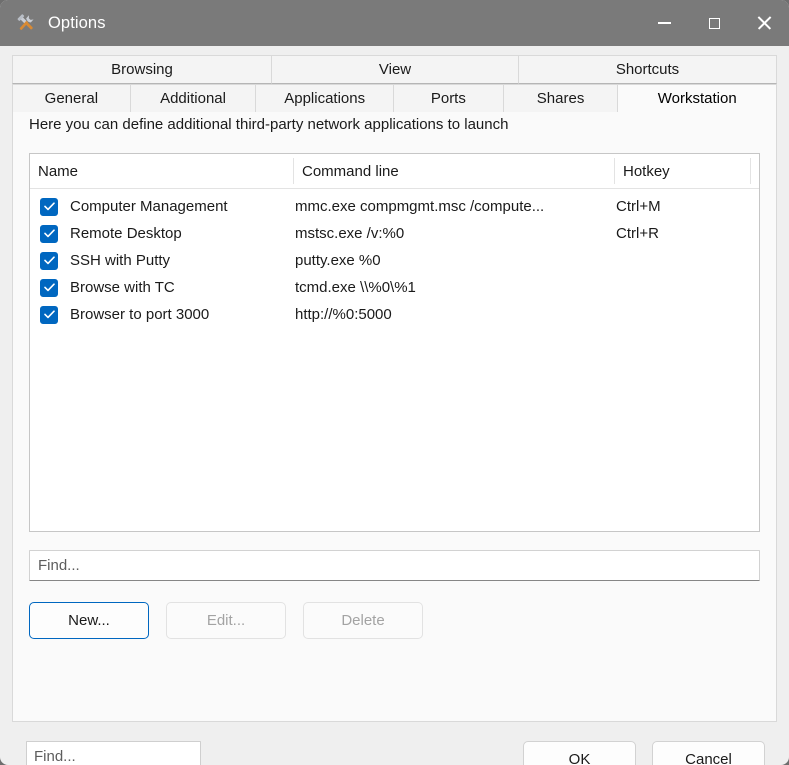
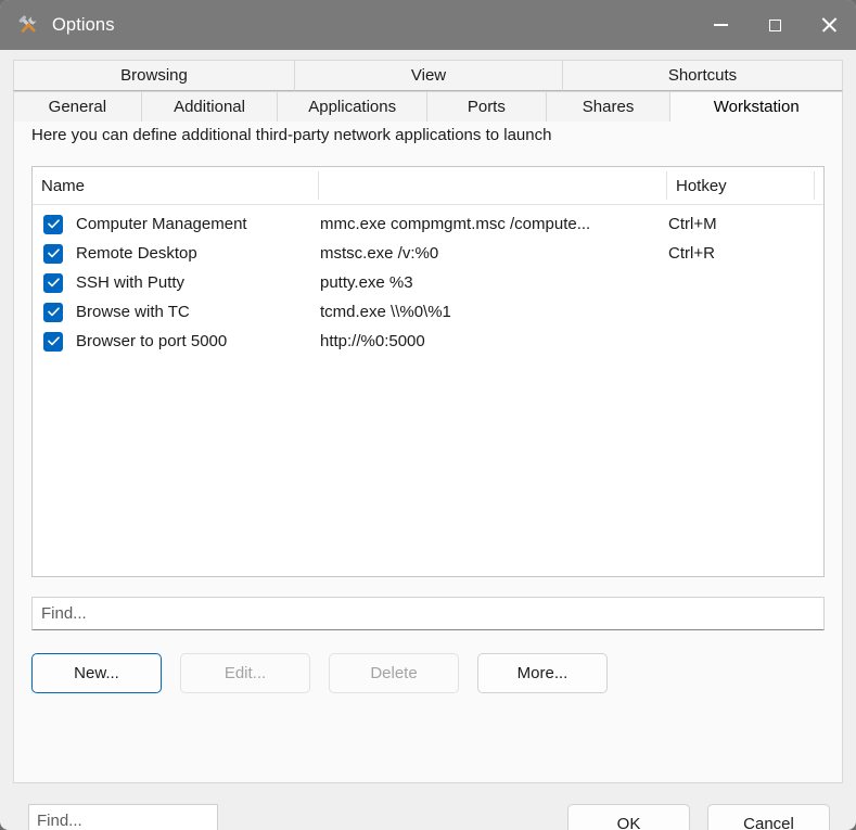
  Options
  Browsing
  View
  Shortcuts
  General
  Additional
  Applications
  Ports
  Shares
  Workstation
  Here you can define additional third-party network applications to launch
  Name
- Command line
  Hotkey
  Computer Management
  mmc.exe compmgmt.msc /compute...
  Ctrl+M
  Remote Desktop
  mstsc.exe /v:%0
  Ctrl+R
  SSH with Putty
- putty.exe %0
+ putty.exe %3
  Browse with TC
  tcmd.exe \\%0\%1
- Browser to port 3000
+ Browser to port 5000
  http://%0:5000
  Find...
  New...
  Edit...
  Delete
+ More...
  Find...
  OK
  Cancel
